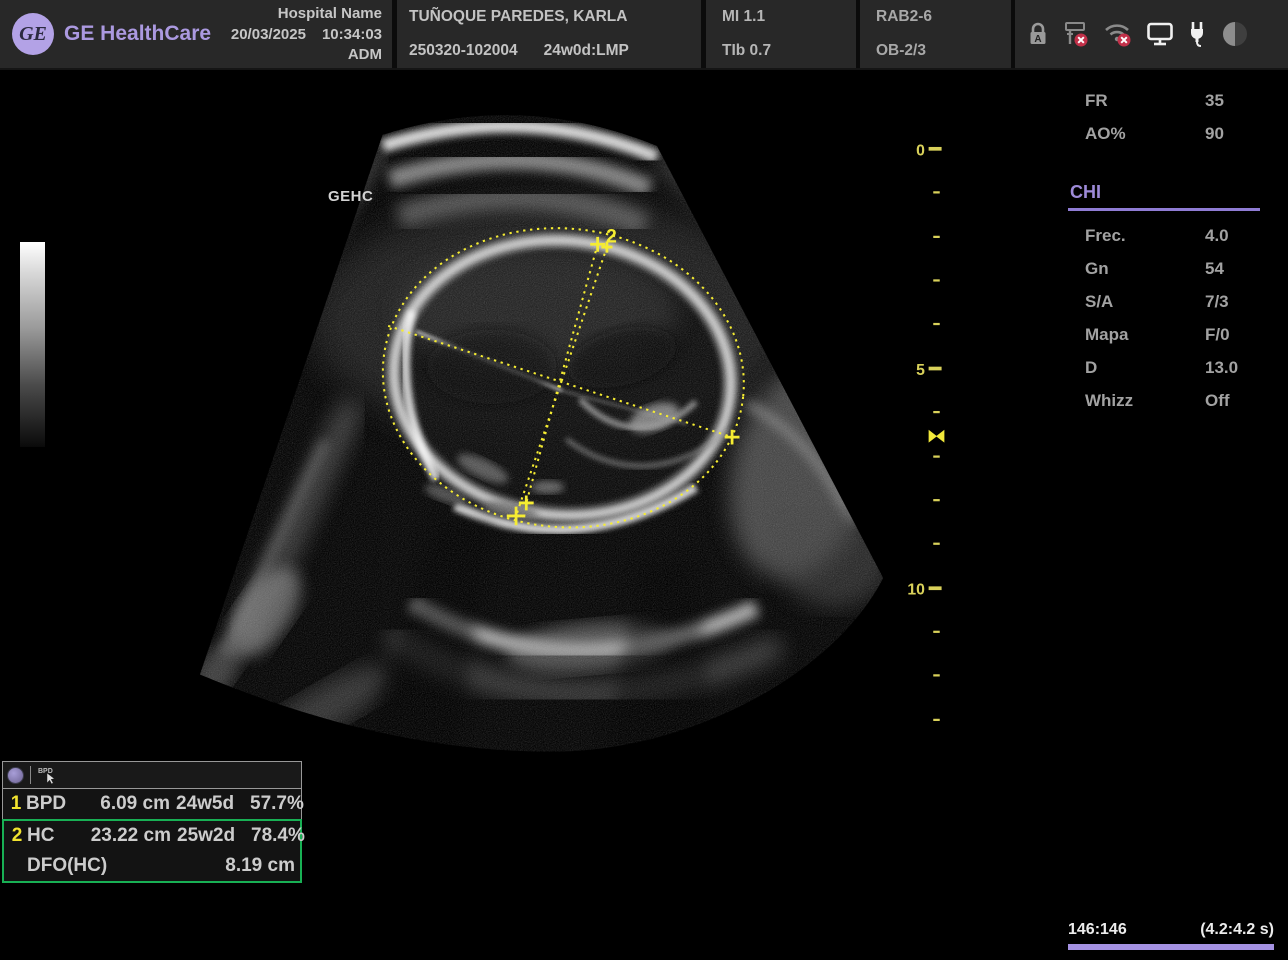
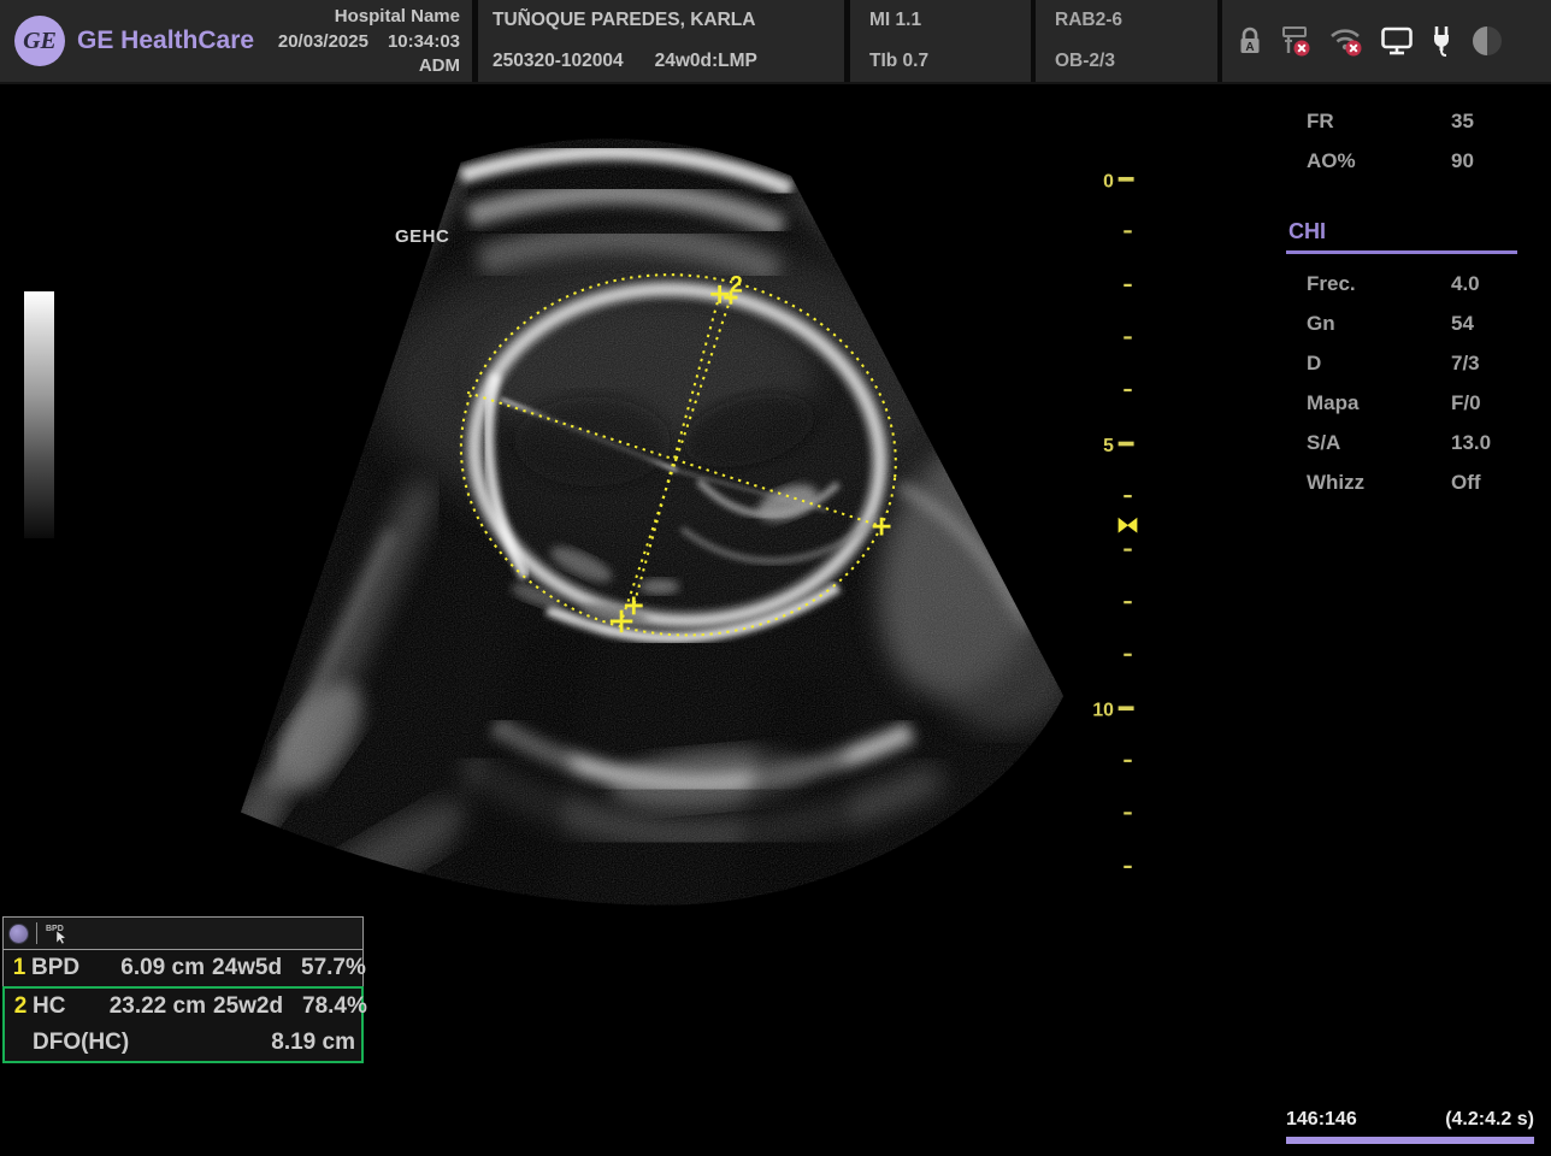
  GE
  GE HealthCare
  Hospital Name
  20/03/2025
  10:34:03
  ADM
  TUÑOQUE PAREDES, KARLA
  250320-102004
  24w0d:LMP
  MI 1.1
  TIb 0.7
  RAB2-6
  OB-2/3
  A
  2
  0
  5
  10
  GEHC
  FR
  35
  AO%
  90
  CHI
  Frec.
  4.0
  Gn
  54
- S/A
+ D
  7/3
  Mapa
  F/0
- D
+ S/A
  13.0
  Whizz
  Off
  1
  BPD
  6.09 cm
  24w5d
  57.7%
  2
  HC
  23.22 cm
  25w2d
  78.4%
  DFO(HC)
  8.19 cm
  146:146
  (4.2:4.2 s)
